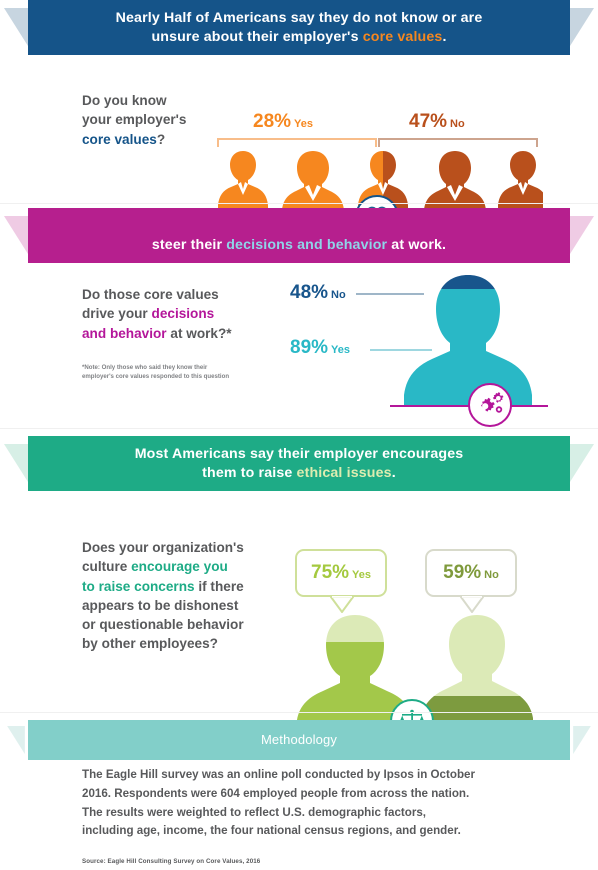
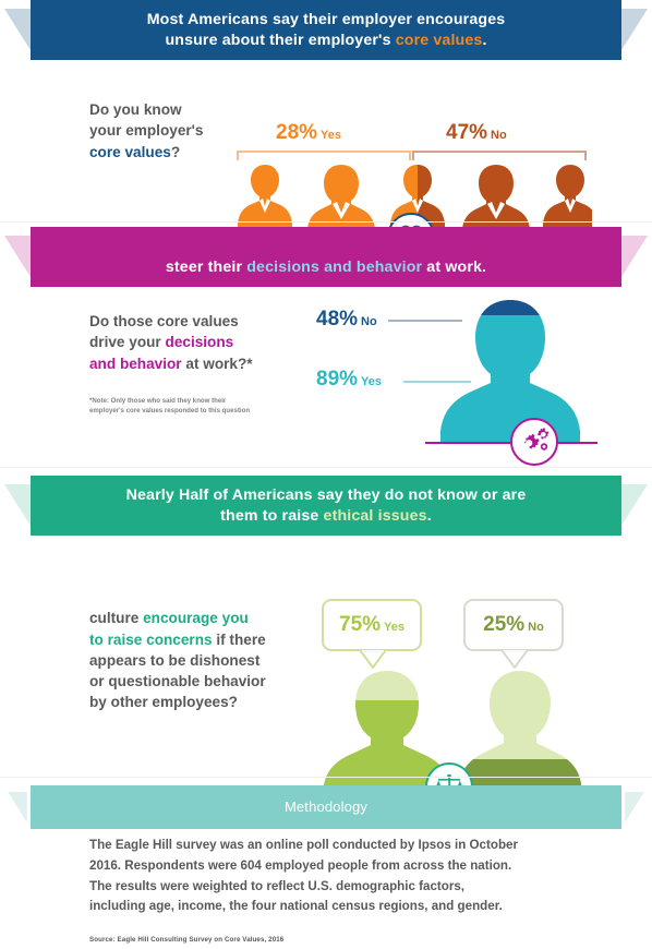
- Nearly Half of Americans say they do not know or are
+ Most Americans say their employer encourages
  unsure about their employer's core values.
  Do you know
  your employer's
  core values?
  28% Yes
  47% No
  steer their decisions and behavior at work.
  Do those core values
  drive your decisions
  and behavior at work?*
  48% No
  89% Yes
- Most Americans say their employer encourages
+ Nearly Half of Americans say they do not know or are
  them to raise ethical issues.
- Does your organization's
  culture encourage you
  to raise concerns if there
  appears to be dishonest
  or questionable behavior
  by other employees?
  75% Yes
- 59% No
+ 25% No
  Methodology
  The Eagle Hill survey was an online poll conducted by Ipsos in October
  2016. Respondents were 604 employed people from across the nation.
  The results were weighted to reflect U.S. demographic factors,
  including age, income, the four national census regions, and gender.
